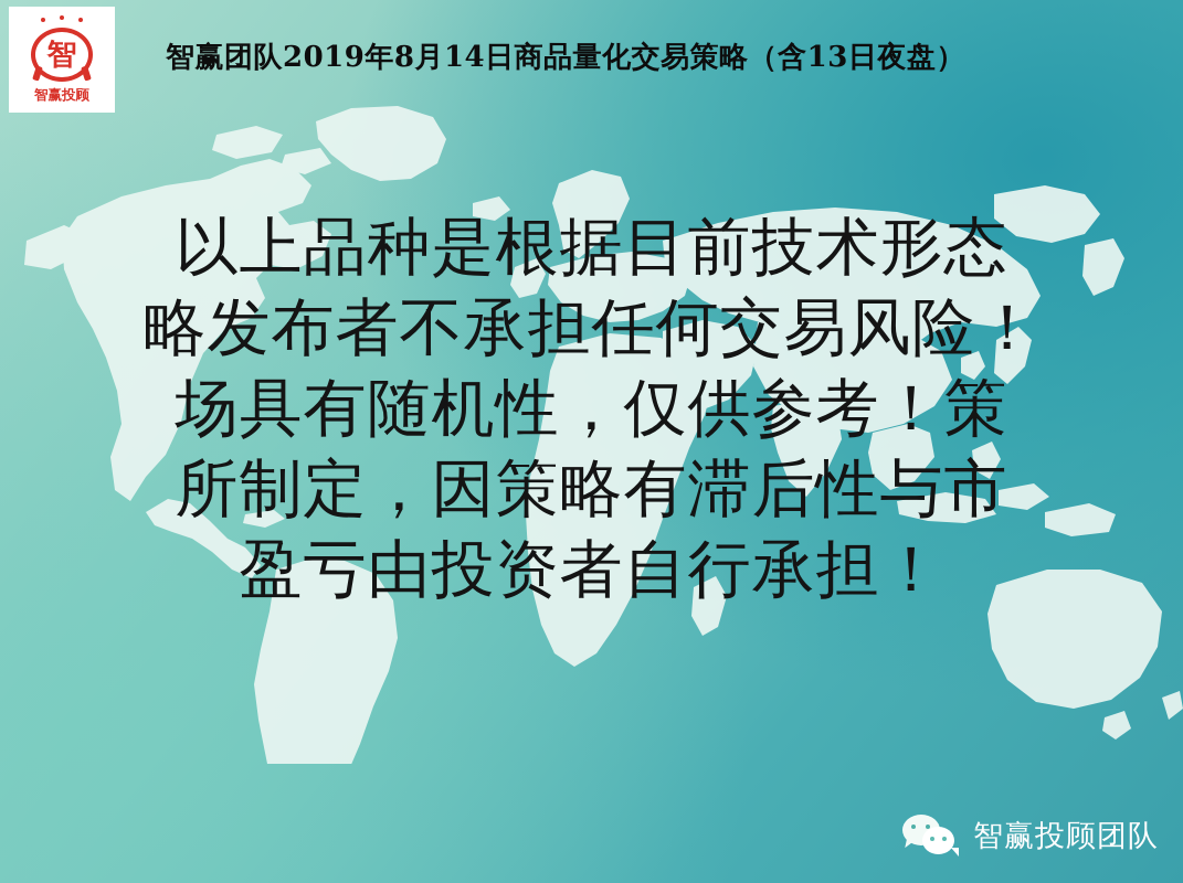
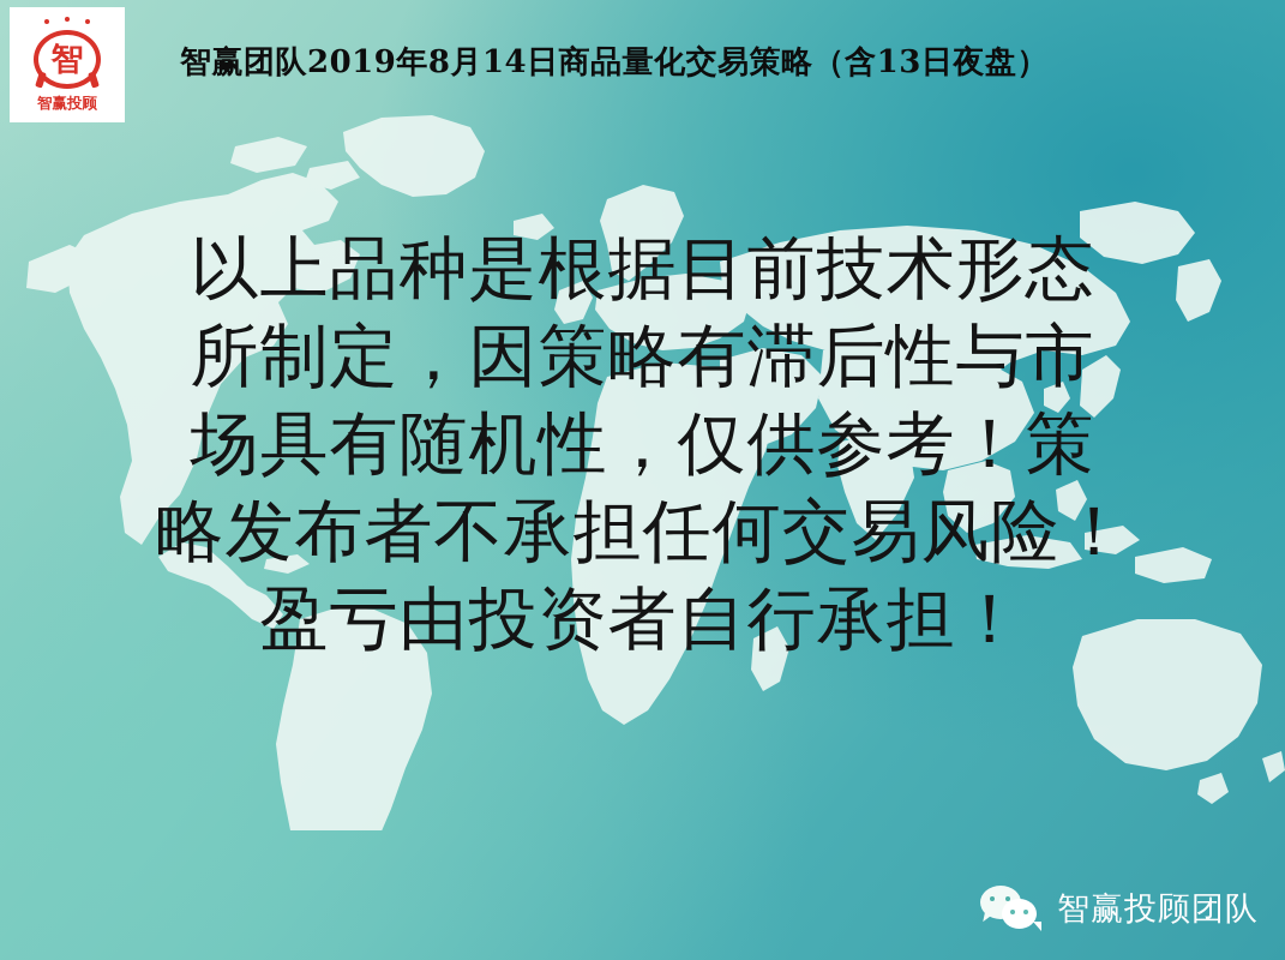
  智
  智赢投顾
  智赢团队2019年8月14日商品量化交易策略（含13日夜盘）
  以上品种是根据目前技术形态
- 略发布者不承担任何交易风险！
+ 所制定，因策略有滞后性与市
  场具有随机性，仅供参考！策
- 所制定，因策略有滞后性与市
+ 略发布者不承担任何交易风险！
  盈亏由投资者自行承担！
  智赢投顾团队
